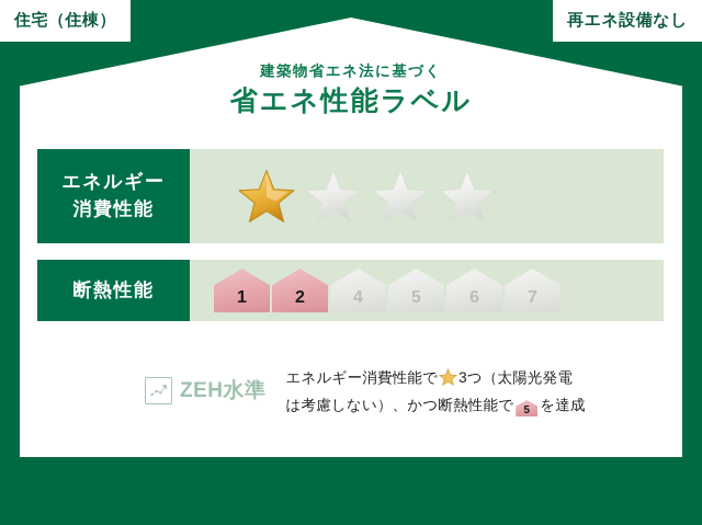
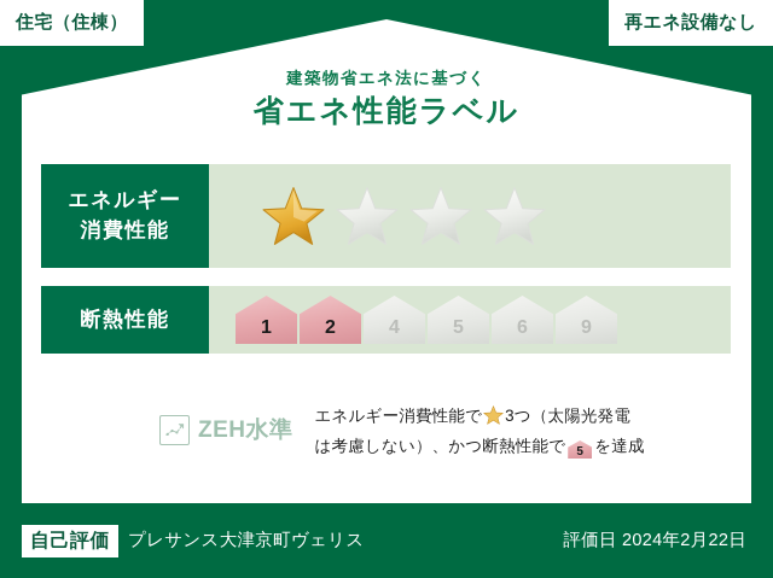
  住宅（住棟）
  再エネ設備なし
  建築物省エネ法に基づく
  省エネ性能ラベル
  エネルギー
  消費性能
  断熱性能
  1
  2
  4
  5
  6
- 7
+ 9
  ZEH水準
  エネルギー消費性能で 3つ（太陽光発電
  は考慮しない）、かつ断熱性能で 5 を達成
+ 自己評価
+ プレサンス大津京町ヴェリス
+ 評価日 2024年2月22日
